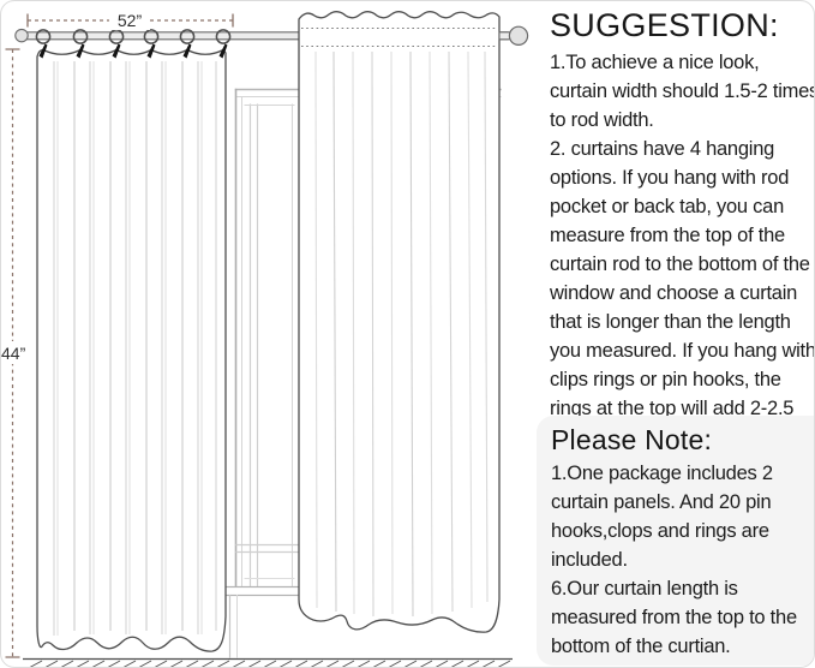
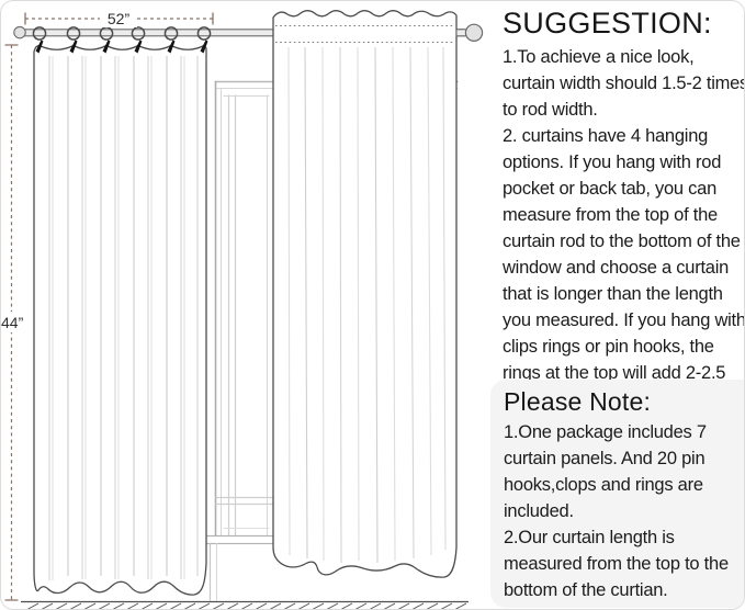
  52”
  44”
  SUGGESTION:
  1.To achieve a nice look, curtain width should 1.5-2 time to rod width.
  2. curtains have 4 hanging options. If you hang with rod pocket or back tab, you can measure from the top of the curtain rod to the bottom of the window and choose a curtain that is longer than the length you measured. If you hang with clips rings or pin hooks, the rings at the top will add 2-2.5
  Please Note:
- 1.One package includes 2 curtain panels. And 20 pin hooks,clops and rings are included.
+ 1.One package includes 7 curtain panels. And 20 pin hooks,clops and rings are included.
- 6.Our curtain length is measured from the top to the bottom of the curtian.
+ 2.Our curtain length is measured from the top to the bottom of the curtian.
